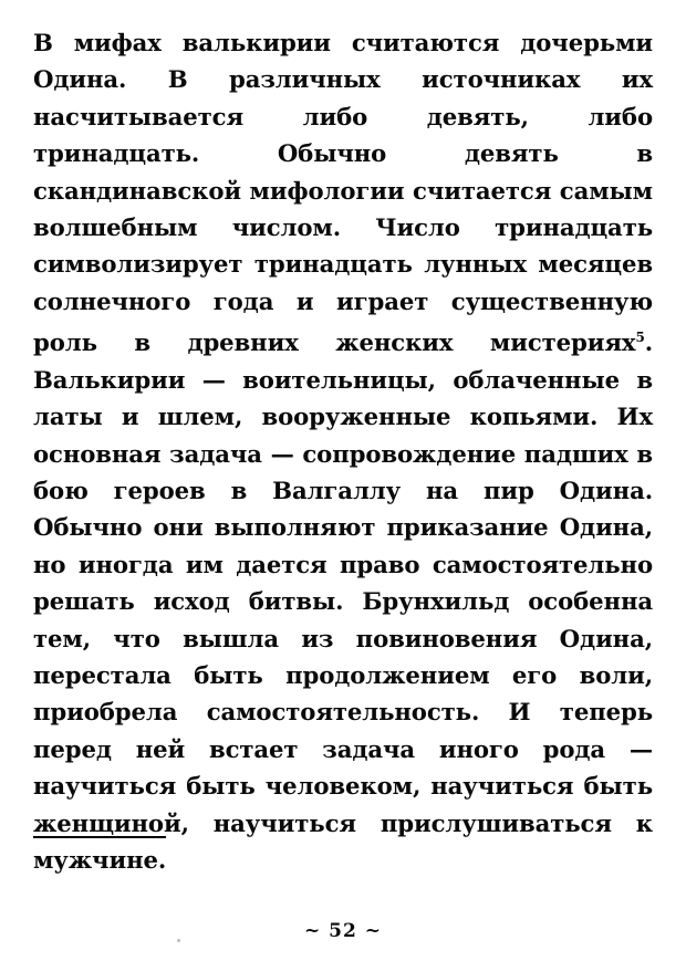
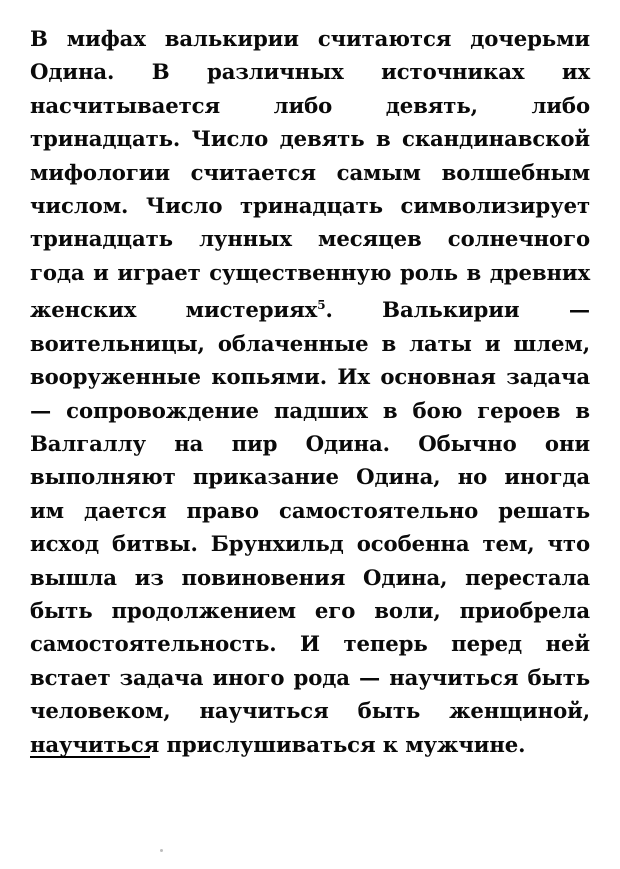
- В мифах валькирии считаются дочерьми Одина. В различных источниках их насчитывается либо девять, либо тринадцать. Обычно девять в скандинавской мифологии считается самым волшебным числом. Число тринадцать символизирует тринадцать лунных месяцев солнечного года и играет существенную роль в древних женских мистериях5. Валькирии — воительницы, облаченные в латы и шлем, вооруженные копьями. Их основная задача — сопровождение падших в бою героев в Валгаллу на пир Одина. Обычно они выполняют приказание Одина, но иногда им дается право самостоятельно решать исход битвы. Брунхильд особенна тем, что вышла из повиновения Одина, перестала быть продолжением его воли, приобрела самостоятельность. И теперь перед ней встает задача иного рода — научиться быть человеком, научиться быть женщиной, научиться прислушиваться к мужчине.
+ В мифах валькирии считаются дочерьми Одина. В различных источниках их насчитывается либо девять, либо тринадцать. Число девять в скандинавской мифологии считается самым волшебным числом. Число тринадцать символизирует тринадцать лунных месяцев солнечного года и играет существенную роль в древних женских мистериях5. Валькирии — воительницы, облаченные в латы и шлем, вооруженные копьями. Их основная задача — сопровождение падших в бою героев в Валгаллу на пир Одина. Обычно они выполняют приказание Одина, но иногда им дается право самостоятельно решать исход битвы. Брунхильд особенна тем, что вышла из повиновения Одина, перестала быть продолжением его воли, приобрела самостоятельность. И теперь перед ней встает задача иного рода — научиться быть человеком, научиться быть женщиной, научиться прислушиваться к мужчине.
- ~ 52 ~
